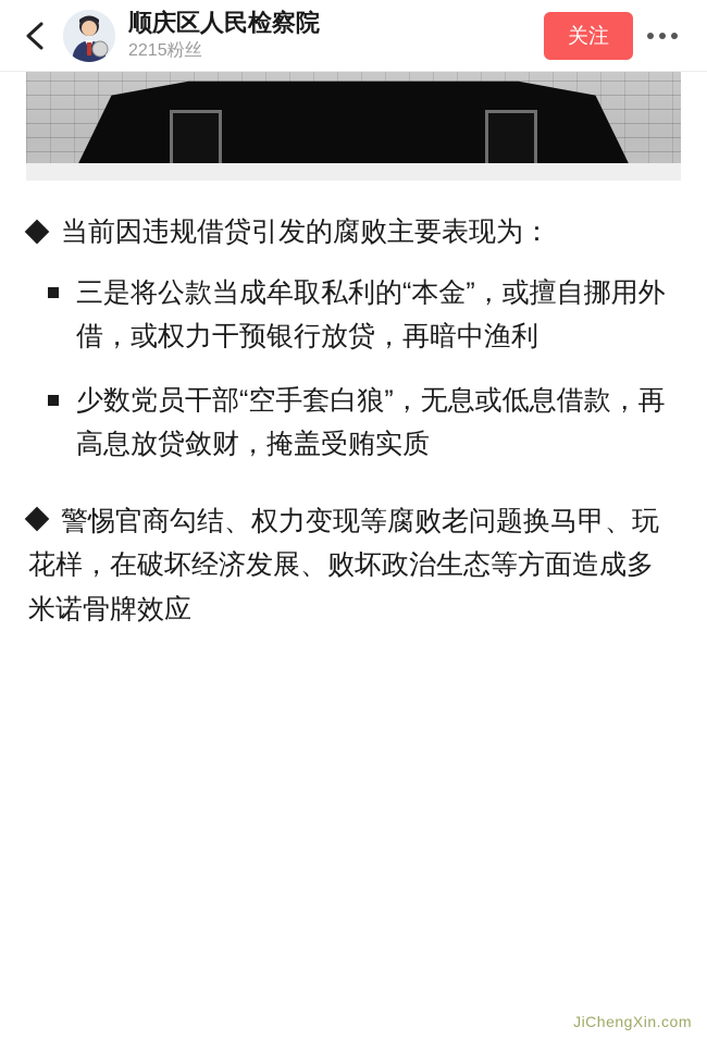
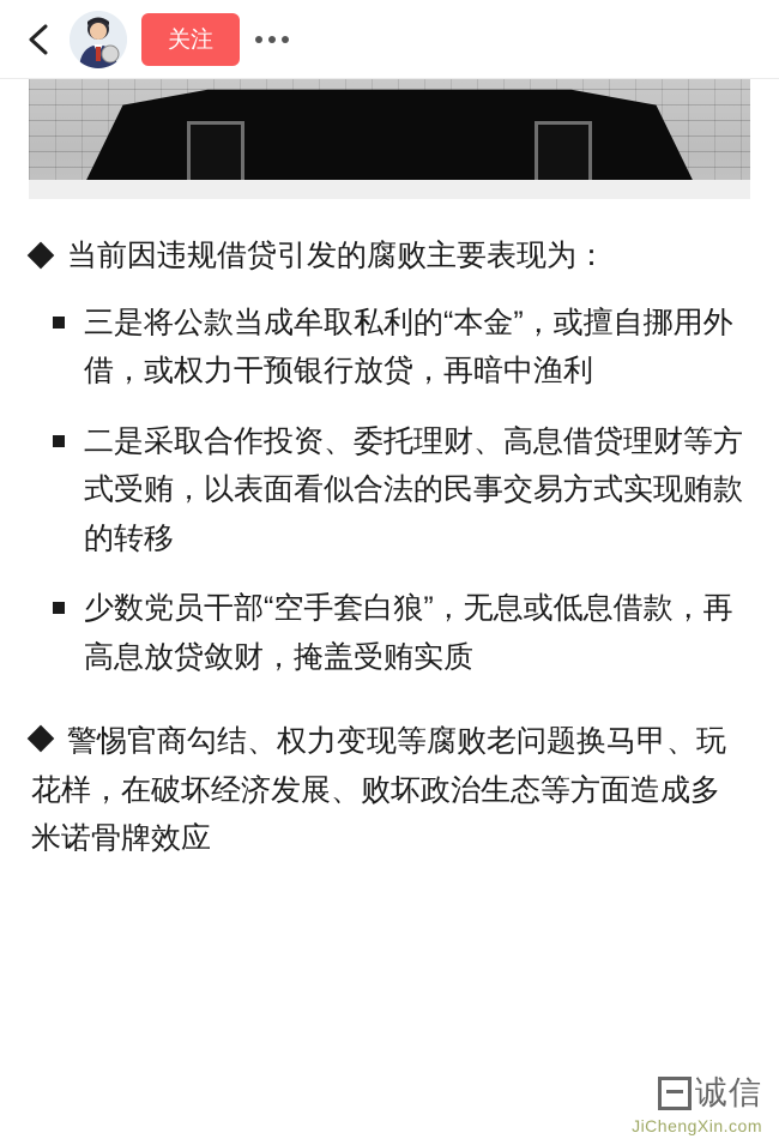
- 顺庆区人民检察院
- 2215粉丝
  关注
  当前因违规借贷引发的腐败主要表现为：
  三是将公款当成牟取私利的“本金”，或擅自挪用外借，或权力干预银行放贷，再暗中渔利
+ 二是采取合作投资、委托理财、高息借贷理财等方式受贿，以表面看似合法的民事交易方式实现贿款的转移
  少数党员干部“空手套白狼”，无息或低息借款，再高息放贷敛财，掩盖受贿实质
  警惕官商勾结、权力变现等腐败老问题换马甲、玩花样，在破坏经济发展、败坏政治生态等方面造成多米诺骨牌效应
+ 诚信
  JiChengXin.com
